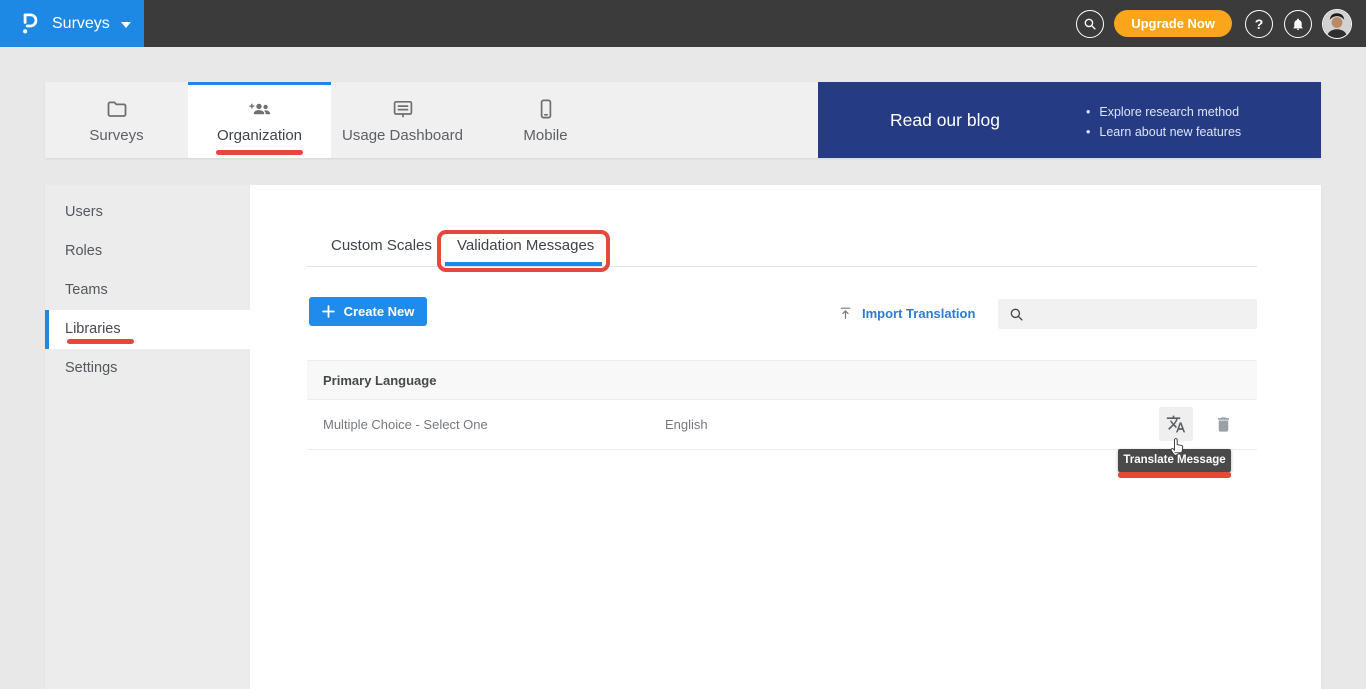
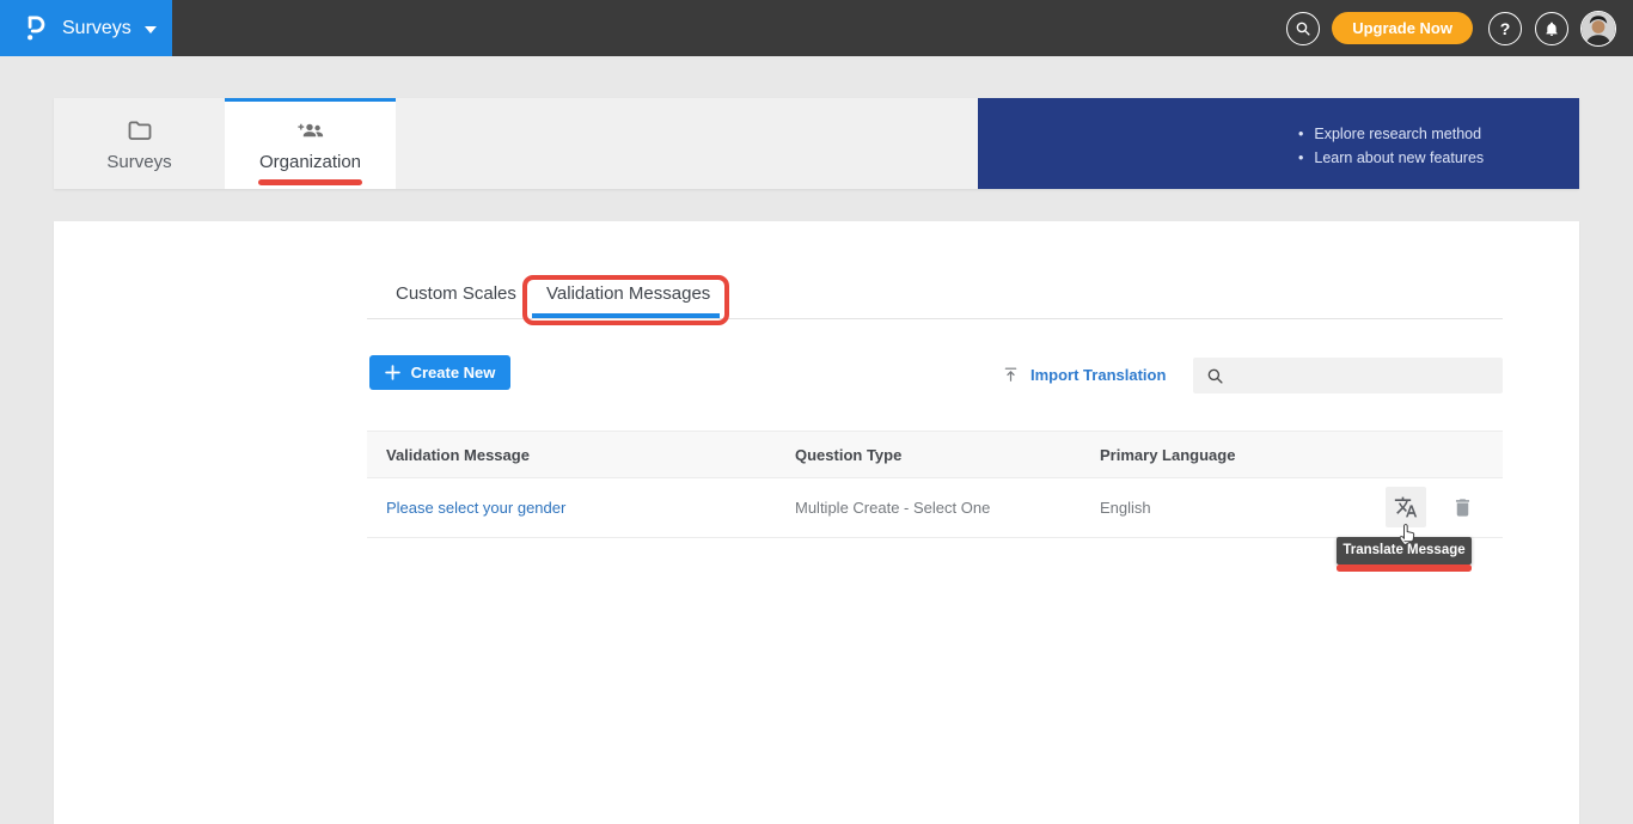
  Surveys
  Upgrade Now
  ?
  Surveys
  Organization
- Usage Dashboard
- Mobile
- Read our blog
  Explore research method
  Learn about new features
- Users
- Roles
- Teams
- Libraries
- Settings
  Custom Scales
  Validation Messages
  Create New
  Import Translation
+ Validation Message
+ Question Type
  Primary Language
+ Please select your gender
- Multiple Choice - Select One
+ Multiple Create - Select One
  English
  Translate Message
